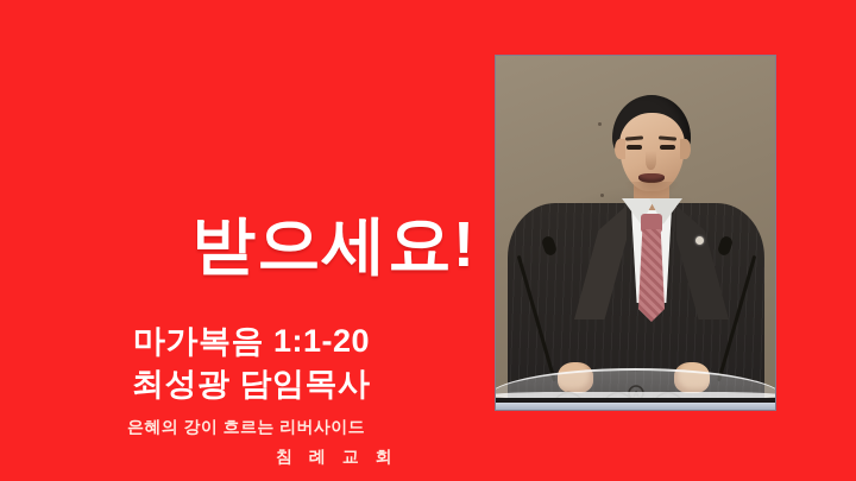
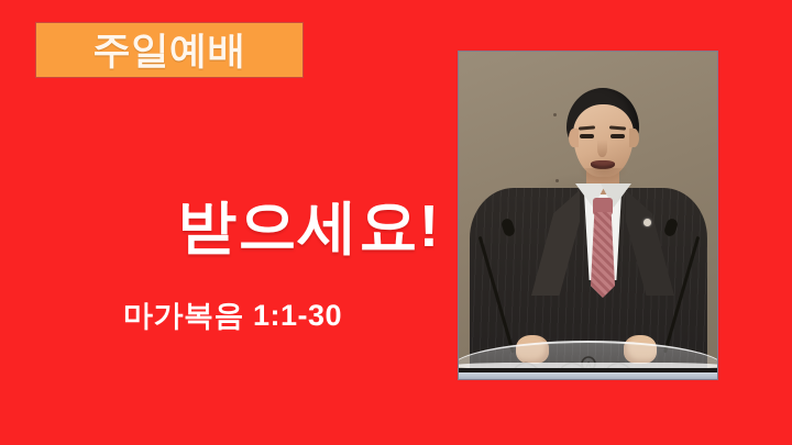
+ 주일예배
  받으세요!
- 마가복음 1:1-20
+ 마가복음 1:1-30
- 최성광 담임목사
- 은혜의 강이 흐르는 리버사이드
- 침 례 교 회
  A
